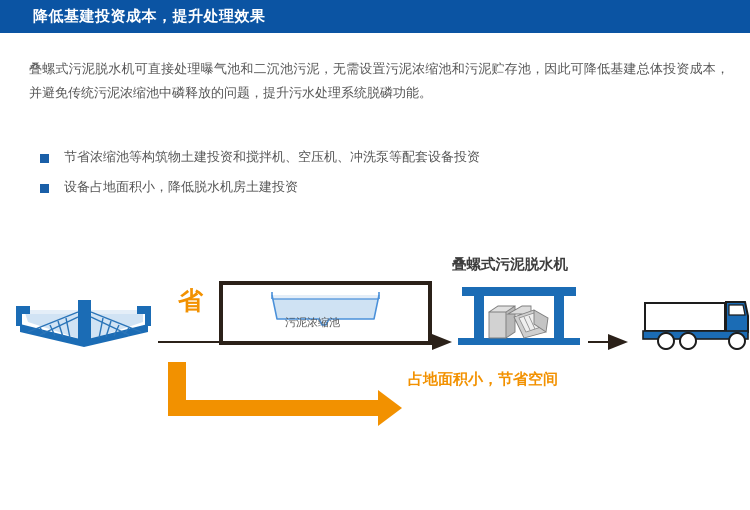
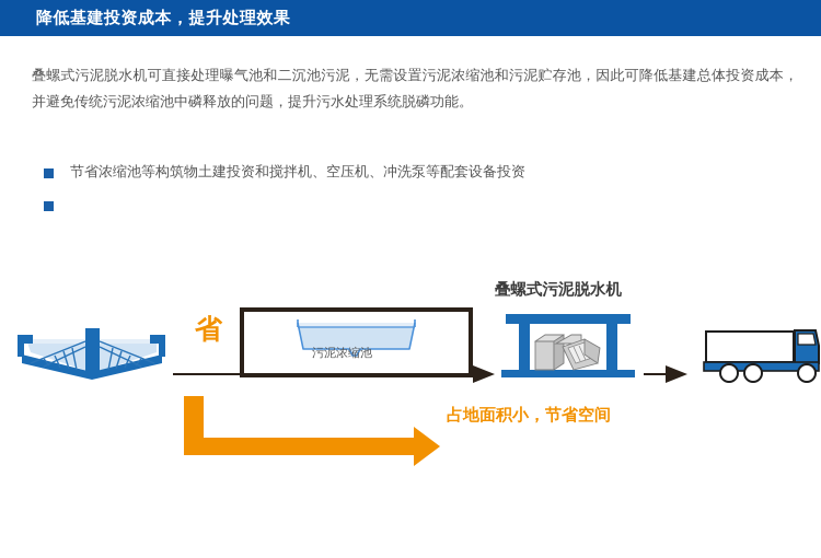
  降低基建投资成本，提升处理效果
  叠螺式污泥脱水机可直接处理曝气池和二沉池污泥，无需设置污泥浓缩池和污泥贮存池，因此可降低基建总体投资成本，并避免传统污泥浓缩池中磷释放的问题，提升污水处理系统脱磷功能。
  节省浓缩池等构筑物土建投资和搅拌机、空压机、冲洗泵等配套设备投资
- 设备占地面积小，降低脱水机房土建投资
  省
  污泥浓缩池
  叠螺式污泥脱水机
  占地面积小，节省空间
